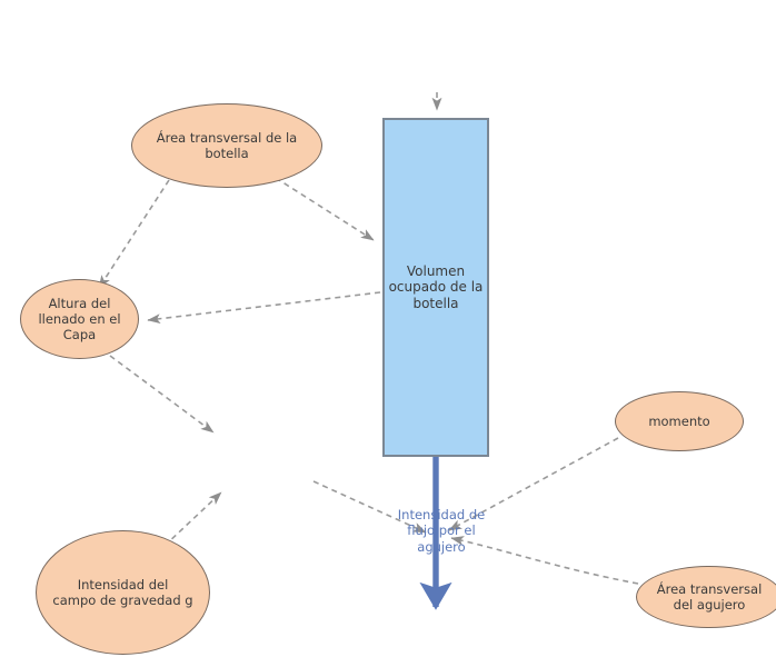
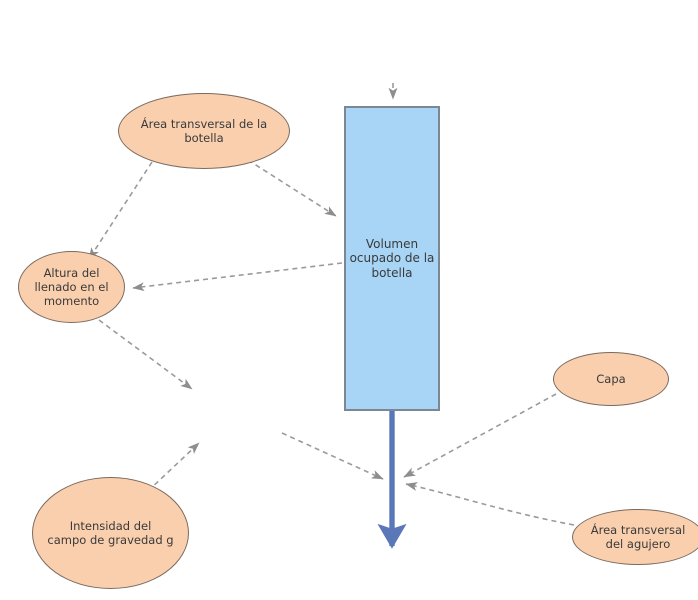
  Área transversal de la
  botella
  Volumen
  ocupado de la
  botella
  Altura del
  llenado en el
- Capa
+ momento
  Intensidad del
  campo de gravedad g
- momento
+ Capa
  Área transversal
  del agujero
- Intensidad de
- flujo por el
- agujero
